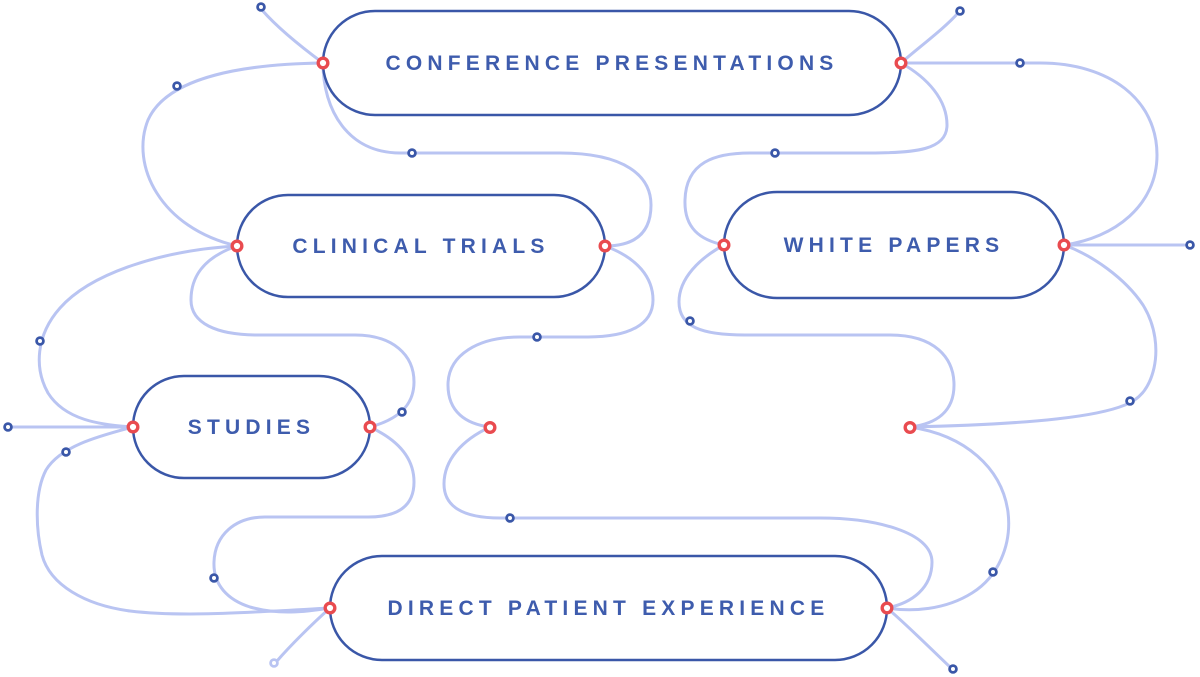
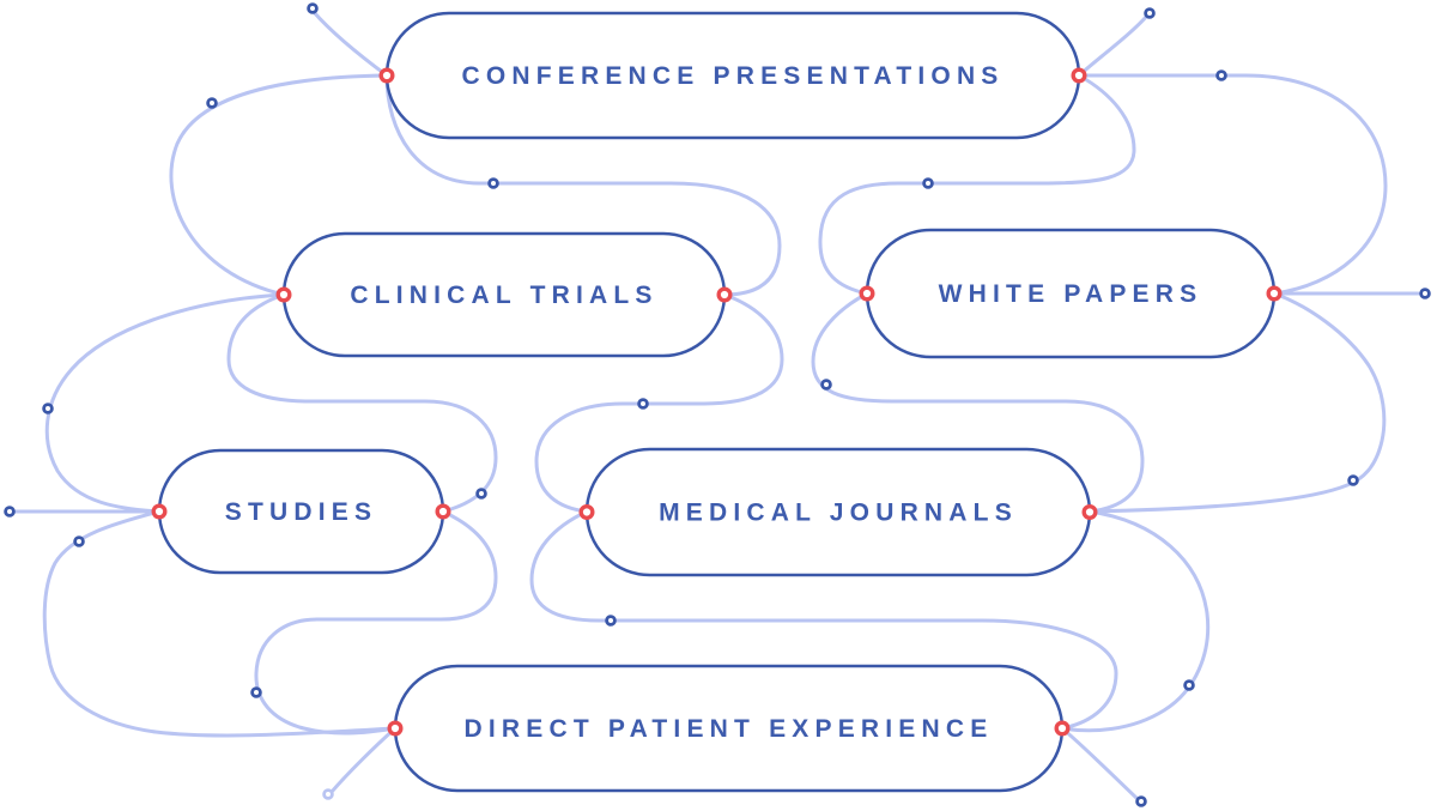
  CONFERENCE PRESENTATIONS
  CLINICAL TRIALS
  WHITE PAPERS
  STUDIES
+ MEDICAL JOURNALS
  DIRECT PATIENT EXPERIENCE
